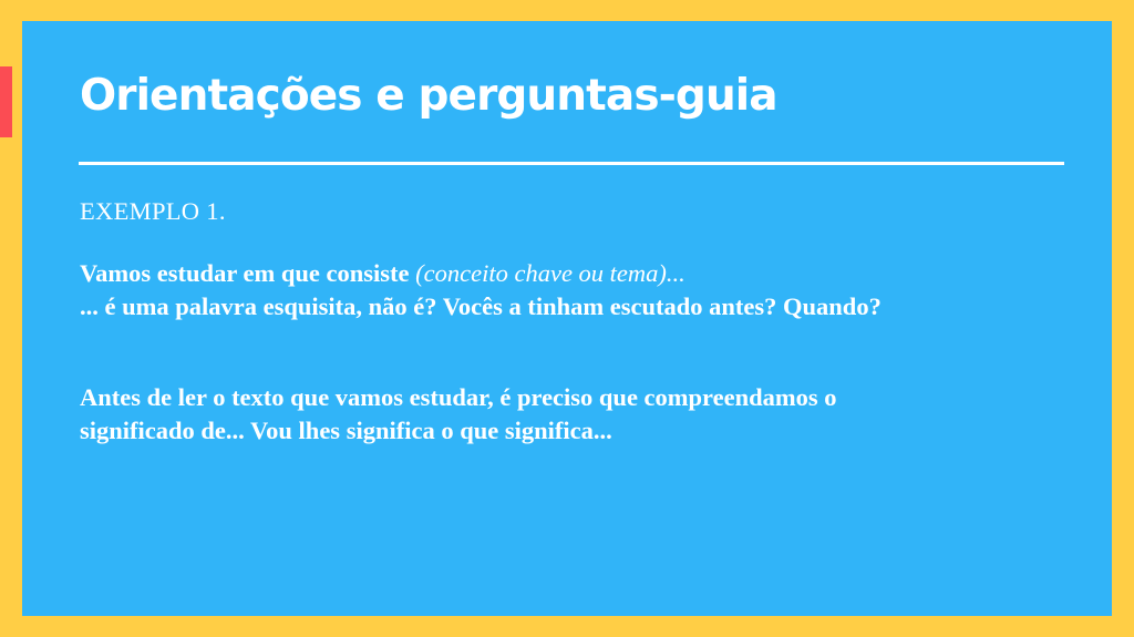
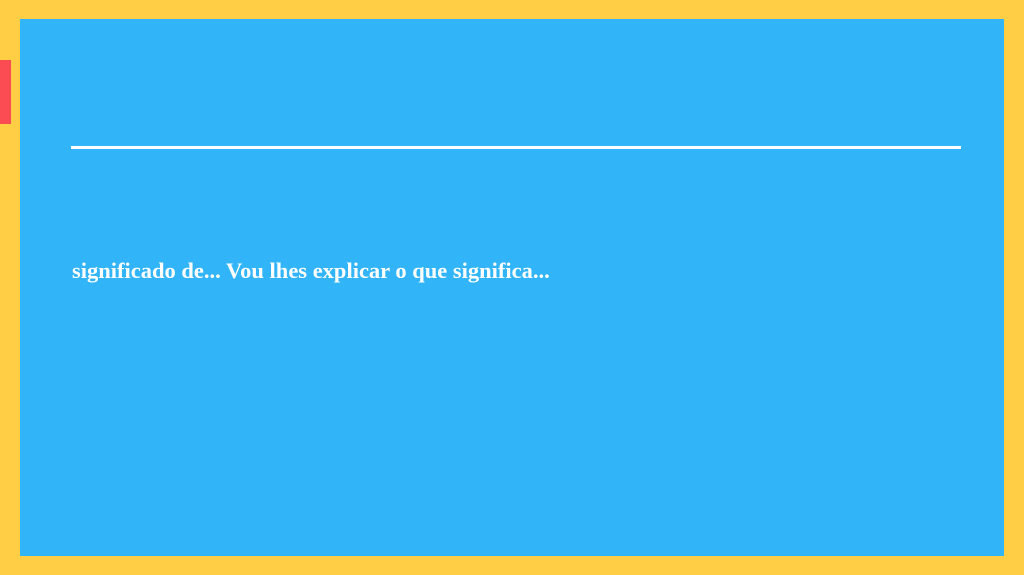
- Orientações e perguntas-guia
- EXEMPLO 1.
- Vamos estudar em que consiste (conceito chave ou tema)...
- ... é uma palavra esquisita, não é? Vocês a tinham escutado antes? Quando?
- Antes de ler o texto que vamos estudar, é preciso que compreendamos o
- significado de... Vou lhes significa o que significa...
+ significado de... Vou lhes explicar o que significa...
